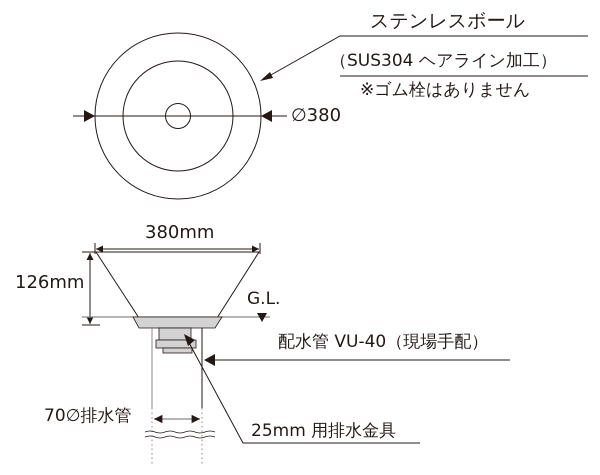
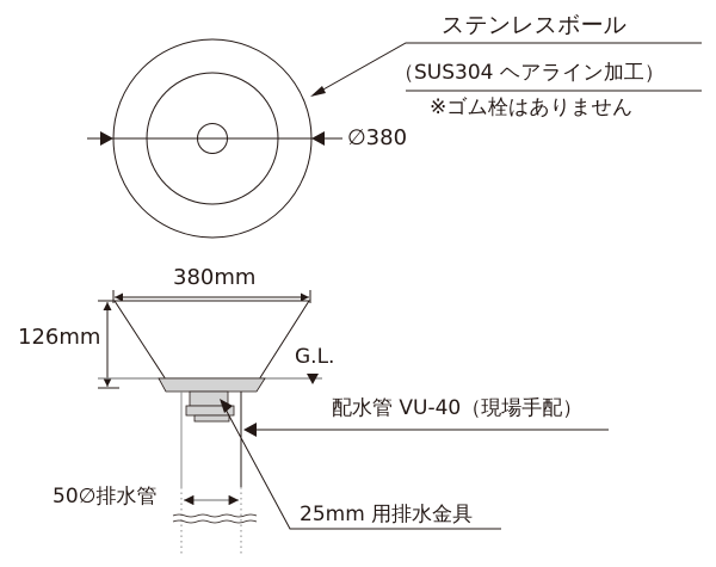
  ステンレスボール
  （SUS304 ヘアライン加工）
  ※ゴム栓はありません
  ∅380
  380mm
  126mm
  G.L.
  配水管 VU-40（現場手配）
- 70∅排水管
+ 50∅排水管
  25mm 用排水金具
